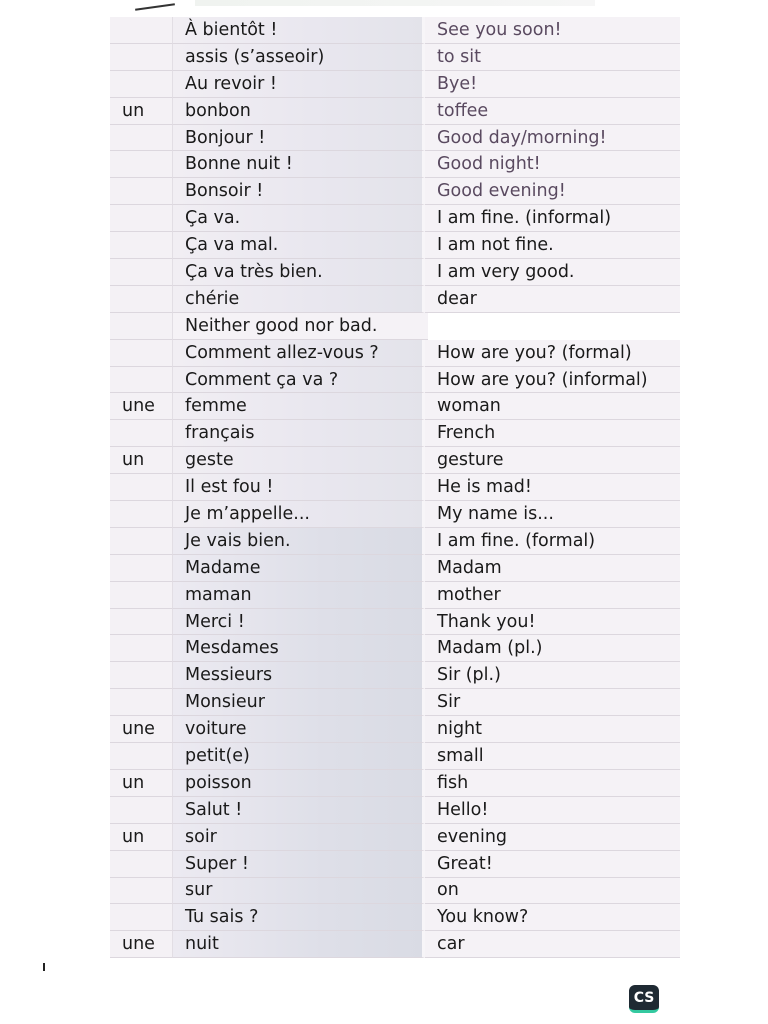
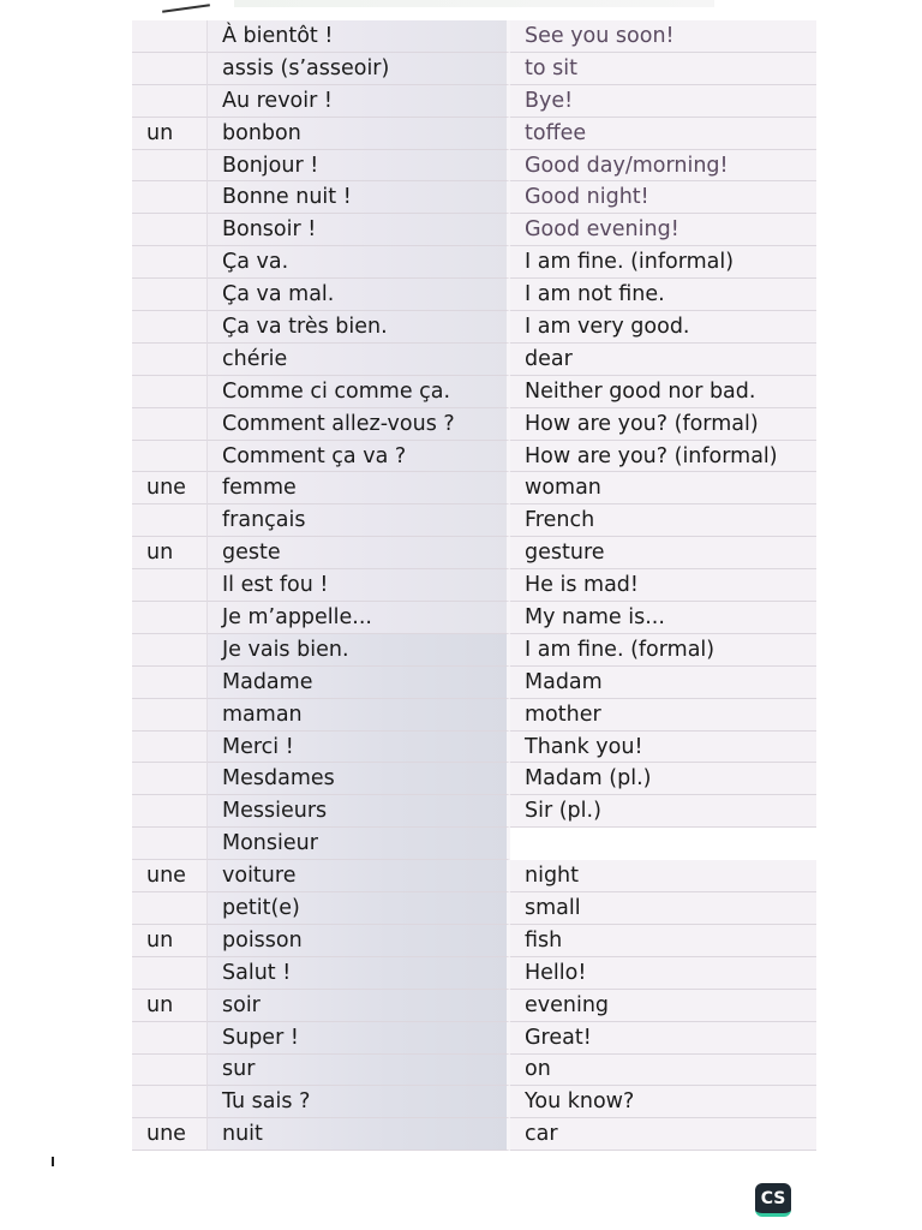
  À bientôt !
  See you soon!
  assis (s’asseoir)
  to sit
  Au revoir !
  Bye!
  un
  bonbon
  toffee
  Bonjour !
  Good day/morning!
  Bonne nuit !
  Good night!
  Bonsoir !
  Good evening!
  Ça va.
  I am fine. (informal)
  Ça va mal.
  I am not fine.
  Ça va très bien.
  I am very good.
  chérie
  dear
+ Comme ci comme ça.
  Neither good nor bad.
  Comment allez-vous ?
  How are you? (formal)
  Comment ça va ?
  How are you? (informal)
  une
  femme
  woman
  français
  French
  un
  geste
  gesture
  Il est fou !
  He is mad!
  Je m’appelle...
  My name is...
  Je vais bien.
  I am fine. (formal)
  Madame
  Madam
  maman
  mother
  Merci !
  Thank you!
  Mesdames
  Madam (pl.)
  Messieurs
  Sir (pl.)
  Monsieur
- Sir
  une
  voiture
  night
  petit(e)
  small
  un
  poisson
  fish
  Salut !
  Hello!
  un
  soir
  evening
  Super !
  Great!
  sur
  on
  Tu sais ?
  You know?
  une
  nuit
  car
  CS
